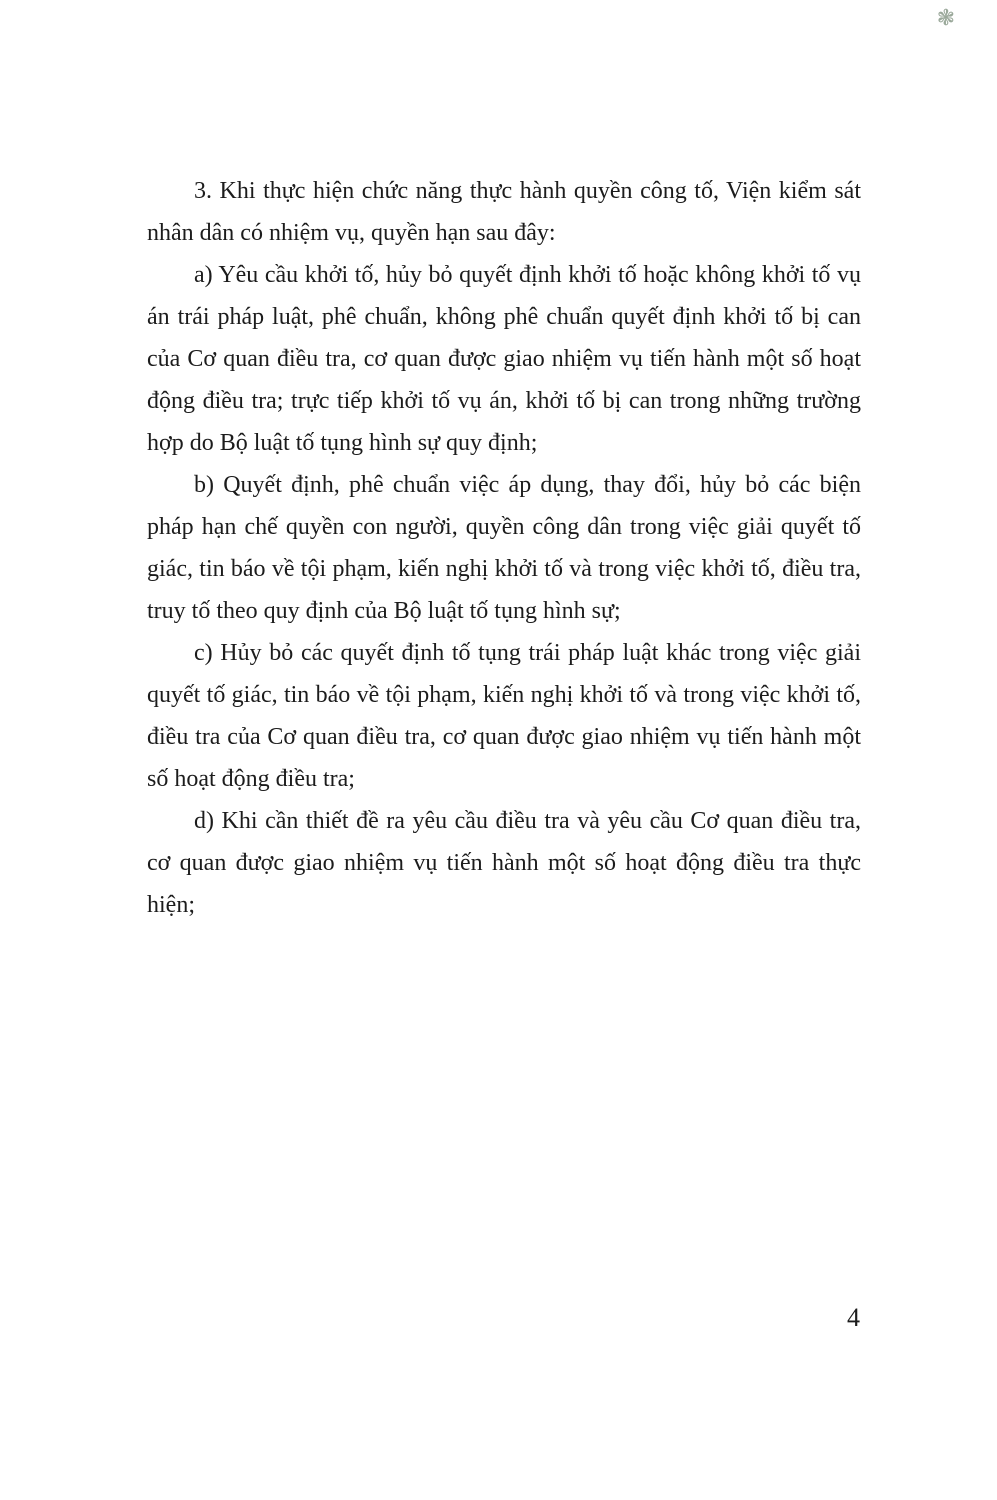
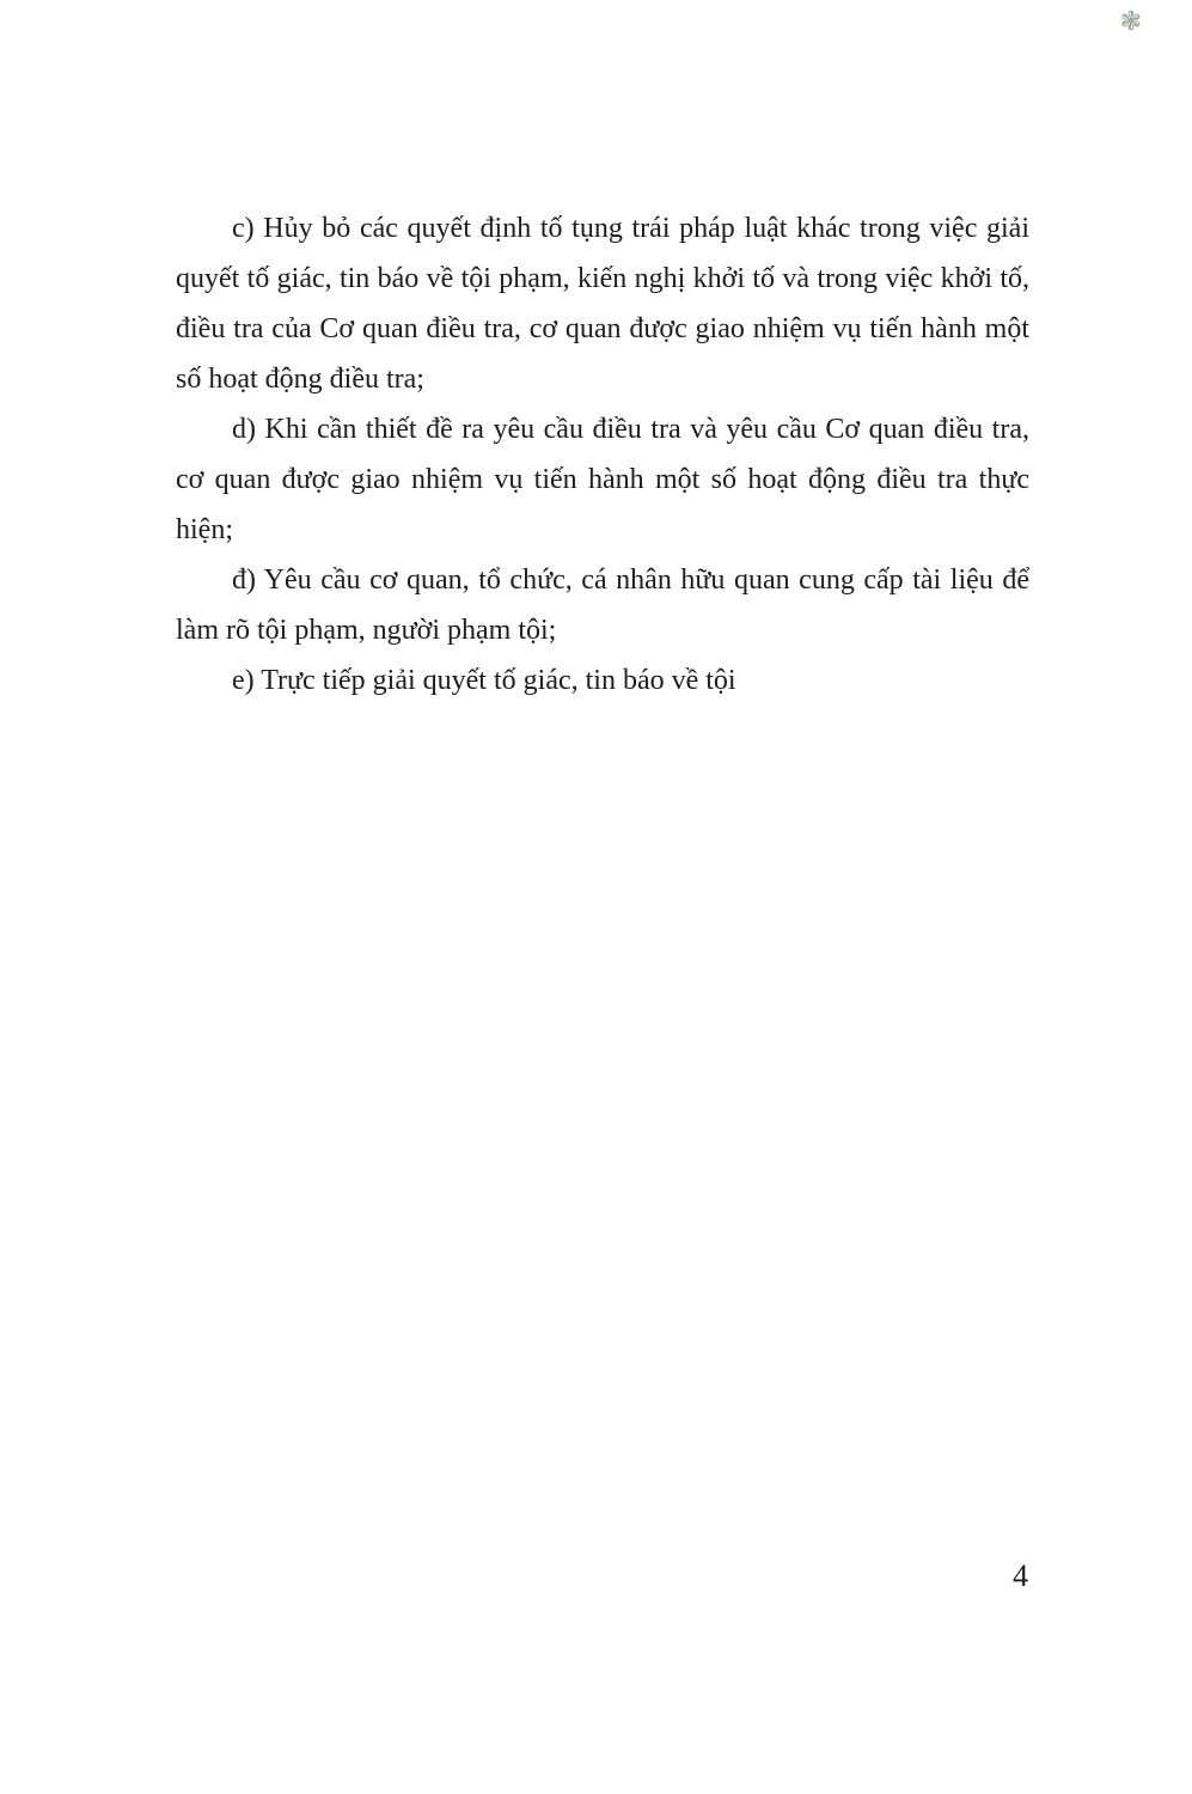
  ❃
- 3. Khi thực hiện chức năng thực hành quyền công tố, Viện kiểm sát nhân dân có nhiệm vụ, quyền hạn sau đây:
- a) Yêu cầu khởi tố, hủy bỏ quyết định khởi tố hoặc không khởi tố vụ án trái pháp luật, phê chuẩn, không phê chuẩn quyết định khởi tố bị can của Cơ quan điều tra, cơ quan được giao nhiệm vụ tiến hành một số hoạt động điều tra; trực tiếp khởi tố vụ án, khởi tố bị can trong những trường hợp do Bộ luật tố tụng hình sự quy định;
- b) Quyết định, phê chuẩn việc áp dụng, thay đổi, hủy bỏ các biện pháp hạn chế quyền con người, quyền công dân trong việc giải quyết tố giác, tin báo về tội phạm, kiến nghị khởi tố và trong việc khởi tố, điều tra, truy tố theo quy định của Bộ luật tố tụng hình sự;
  c) Hủy bỏ các quyết định tố tụng trái pháp luật khác trong việc giải quyết tố giác, tin báo về tội phạm, kiến nghị khởi tố và trong việc khởi tố, điều tra của Cơ quan điều tra, cơ quan được giao nhiệm vụ tiến hành một số hoạt động điều tra;
  d) Khi cần thiết đề ra yêu cầu điều tra và yêu cầu Cơ quan điều tra, cơ quan được giao nhiệm vụ tiến hành một số hoạt động điều tra thực hiện;
+ đ) Yêu cầu cơ quan, tổ chức, cá nhân hữu quan cung cấp tài liệu để làm rõ tội phạm, người phạm tội;
+ e) Trực tiếp giải quyết tố giác, tin báo về tội
  4
